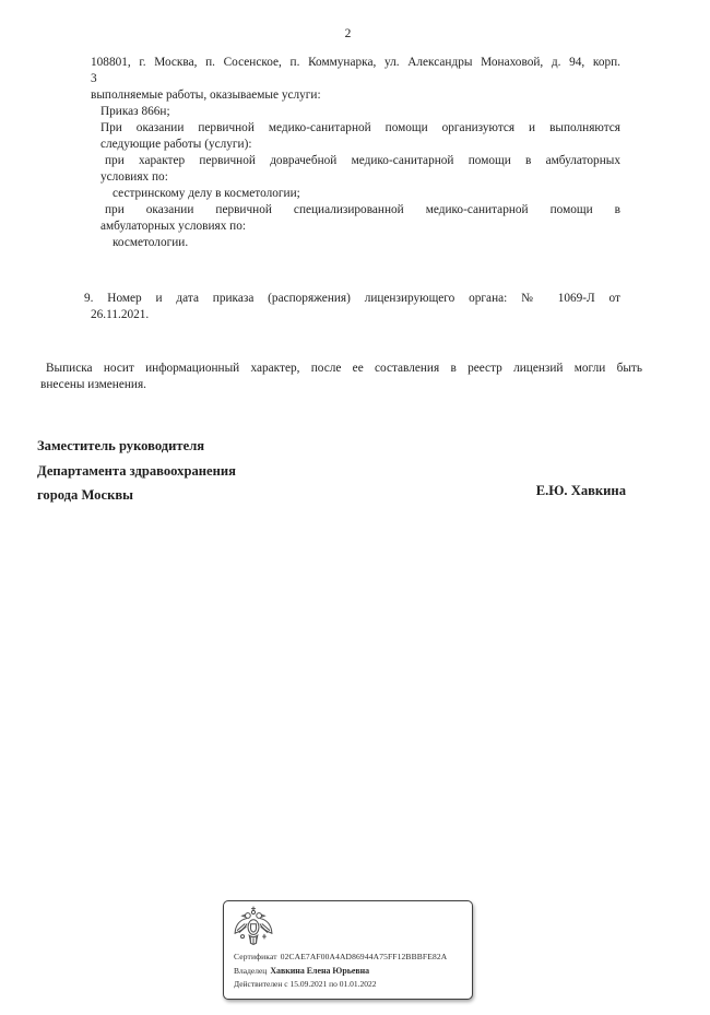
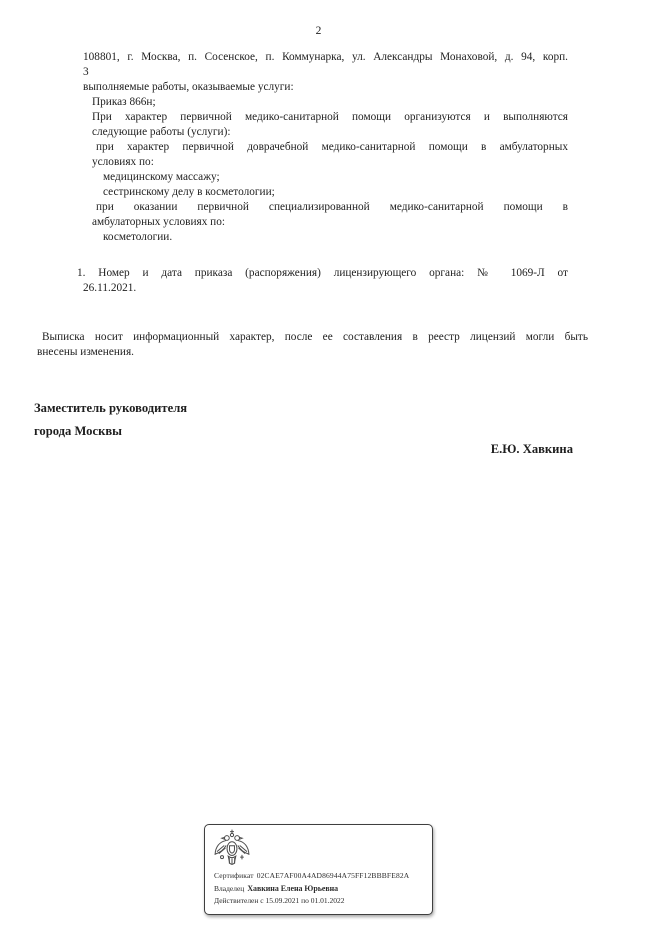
  2
  108801, г. Москва, п. Сосенское, п. Коммунарка, ул. Александры Монаховой, д. 94, корп.
  3
  выполняемые работы, оказываемые услуги:
  Приказ 866н;
- При оказании первичной медико-санитарной помощи организуются и выполняются
+ При характер первичной медико-санитарной помощи организуются и выполняются
  следующие работы (услуги):
  при характер первичной доврачебной медико-санитарной помощи в амбулаторных
  условиях по:
+ медицинскому массажу;
  сестринскому делу в косметологии;
  при оказании первичной специализированной медико-санитарной помощи в
  амбулаторных условиях по:
  косметологии.
- 9. Номер и дата приказа (распоряжения) лицензирующего органа: № 1069-Л от
+ 1. Номер и дата приказа (распоряжения) лицензирующего органа: № 1069-Л от
  26.11.2021.
  Выписка носит информационный характер, после ее составления в реестр лицензий могли быть
  внесены изменения.
  Заместитель руководителя
- Департамента здравоохранения
  города Москвы
  Е.Ю. Хавкина
  Сертификат 02CAE7AF00A4AD86944A75FF12BBBFE82A
  Владелец Хавкина Елена Юрьевна
  Действителен с 15.09.2021 по 01.01.2022
